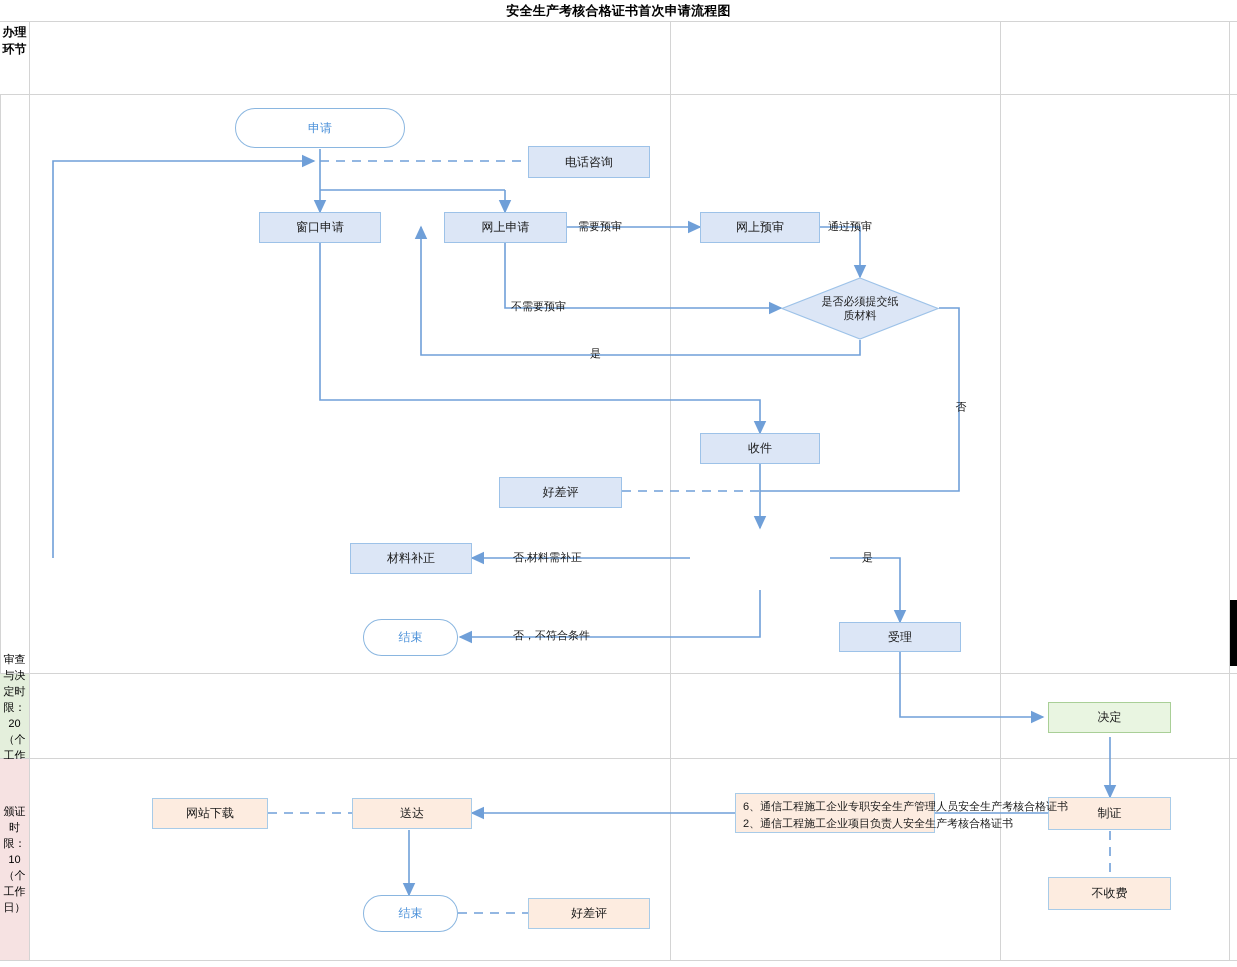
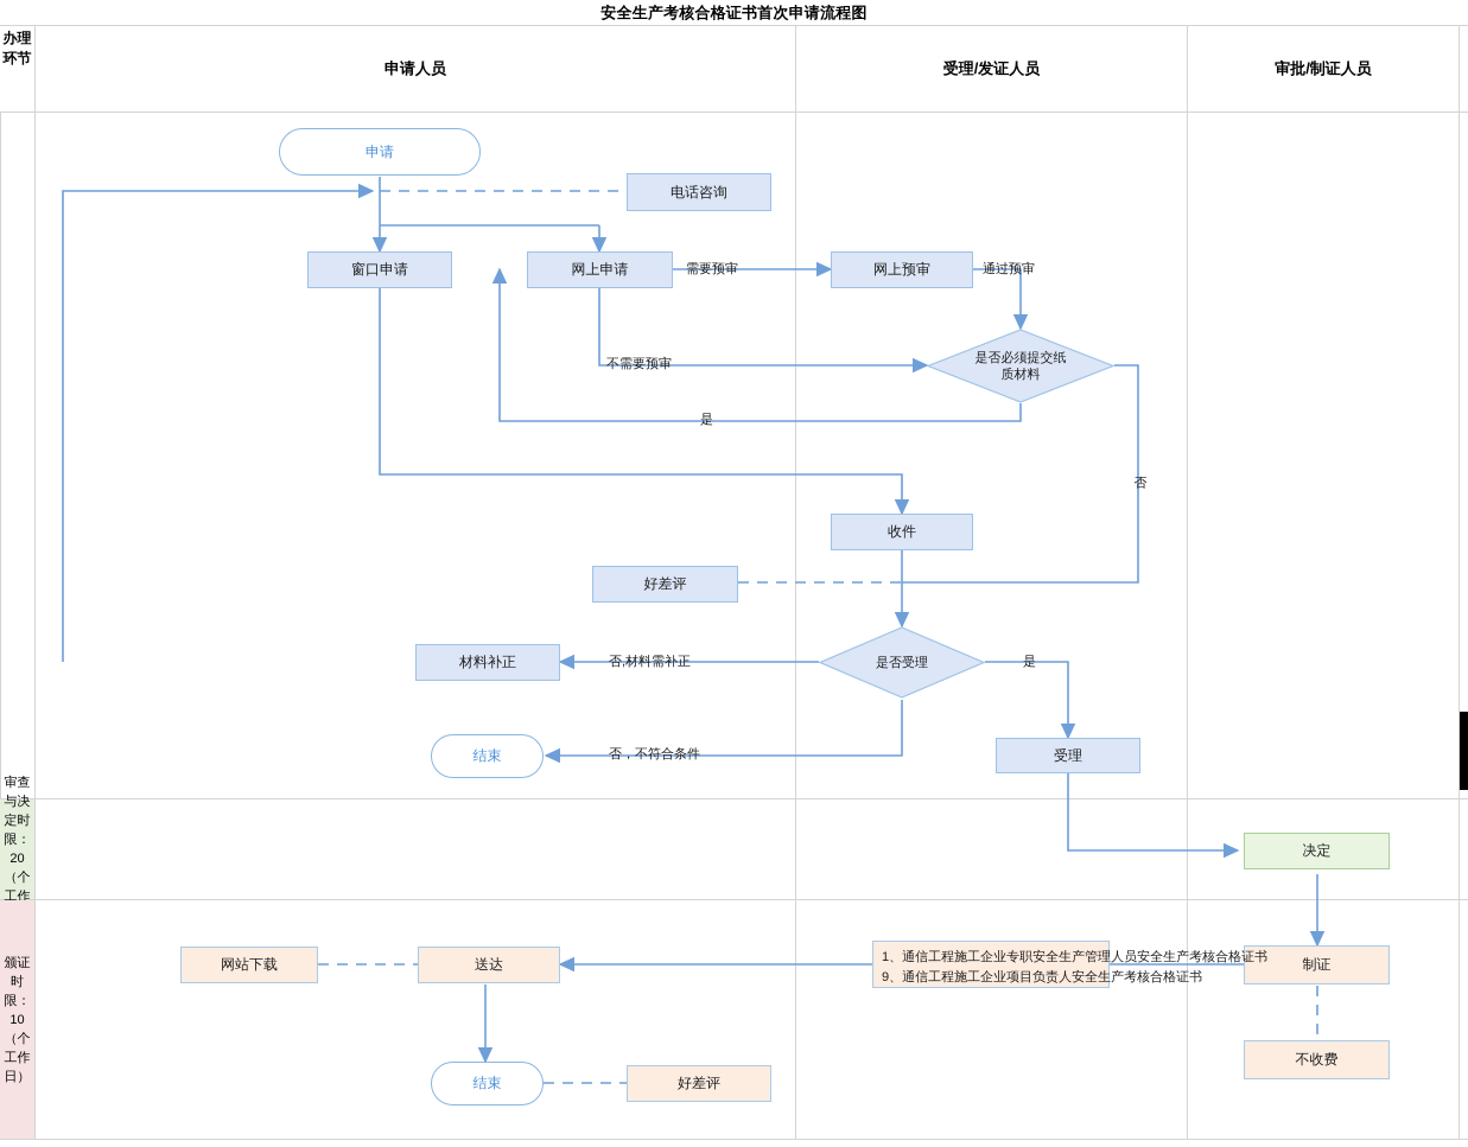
  安全生产考核合格证书首次申请流程图
  办理环节
+ 申请人员
+ 受理/发证人员
+ 审批/制证人员
  审查与决定时限：20（个工作
  颁证时限：10（个工作日）
  申请
  电话咨询
  窗口申请
  网上申请
  网上预审
  是否必须提交纸质材料
  收件
  好差评
  材料补正
+ 是否受理
  结束
  受理
  决定
  制证
  不收费
- 6、通信工程施工企业专职安全生产管理人员安全生产考核合格证书
+ 1、通信工程施工企业专职安全生产管理人员安全生产考核合格证书
- 2、通信工程施工企业项目负责人安全生产考核合格证书
+ 9、通信工程施工企业项目负责人安全生产考核合格证书
  网站下载
  送达
  结束
  好差评
  需要预审
  通过预审
  不需要预审
  是
  否,材料需补正
  是
  否，不符合条件
